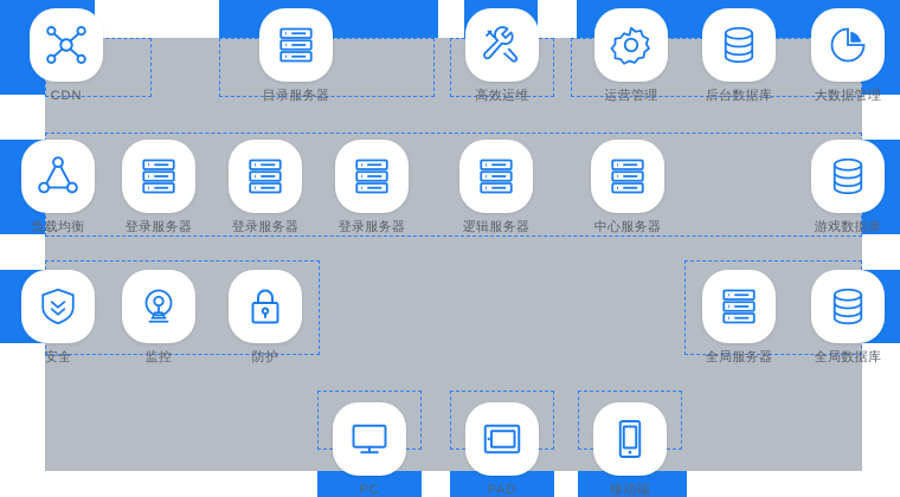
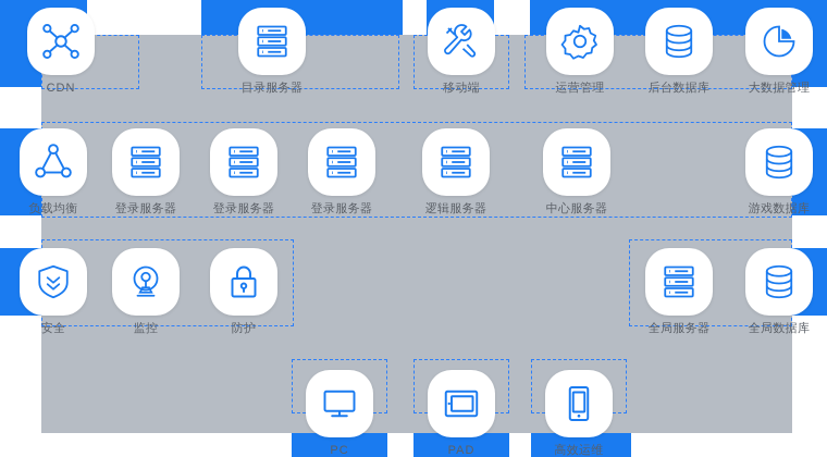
  CDN
  目录服务器
- 高效运维
+ 移动端
  运营管理
  后台数据库
  大数据管理
  负载均衡
  登录服务器
  登录服务器
  登录服务器
  逻辑服务器
  中心服务器
  游戏数据库
  安全
  监控
  防护
  全局服务器
  全局数据库
  PC
  PAD
- 移动端
+ 高效运维
